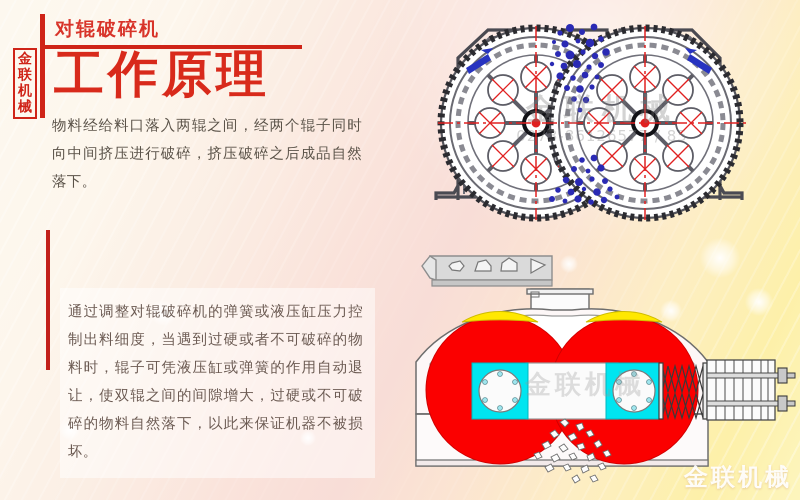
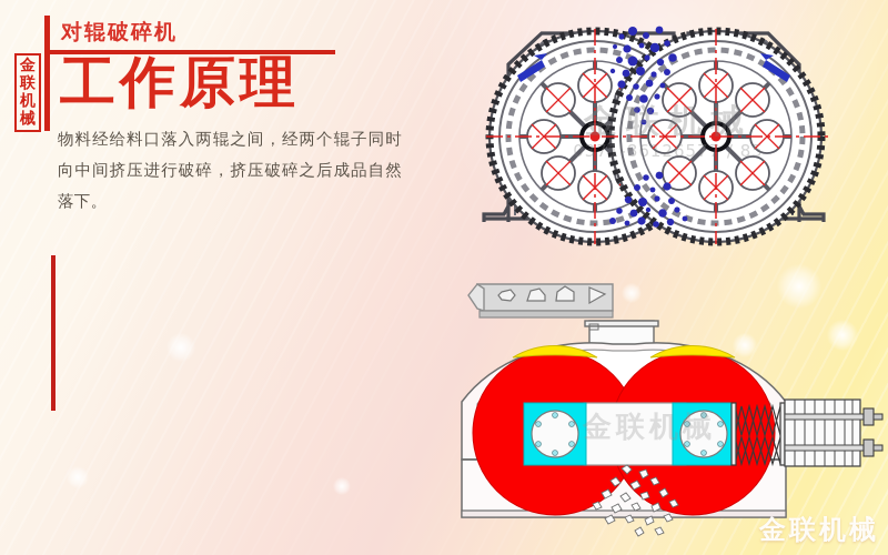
  对辊破碎机
  工作原理
  金
  联
  机
  械
  物料经给料口落入两辊之间，经两个辊子同时向中间挤压进行破碎，挤压破碎之后成品自然落下。
- 通过调整对辊破碎机的弹簧或液压缸压力控制出料细度，当遇到过硬或者不可破碎的物料时，辊子可凭液压缸或弹簧的作用自动退让，使双辊之间的间隙增大，过硬或不可破碎的物料自然落下，以此来保证机器不被损坏。
  金联机械
- 0273-86126577 / 85
+ 0371-86126577 / 85
  金联机械
  金联机械
